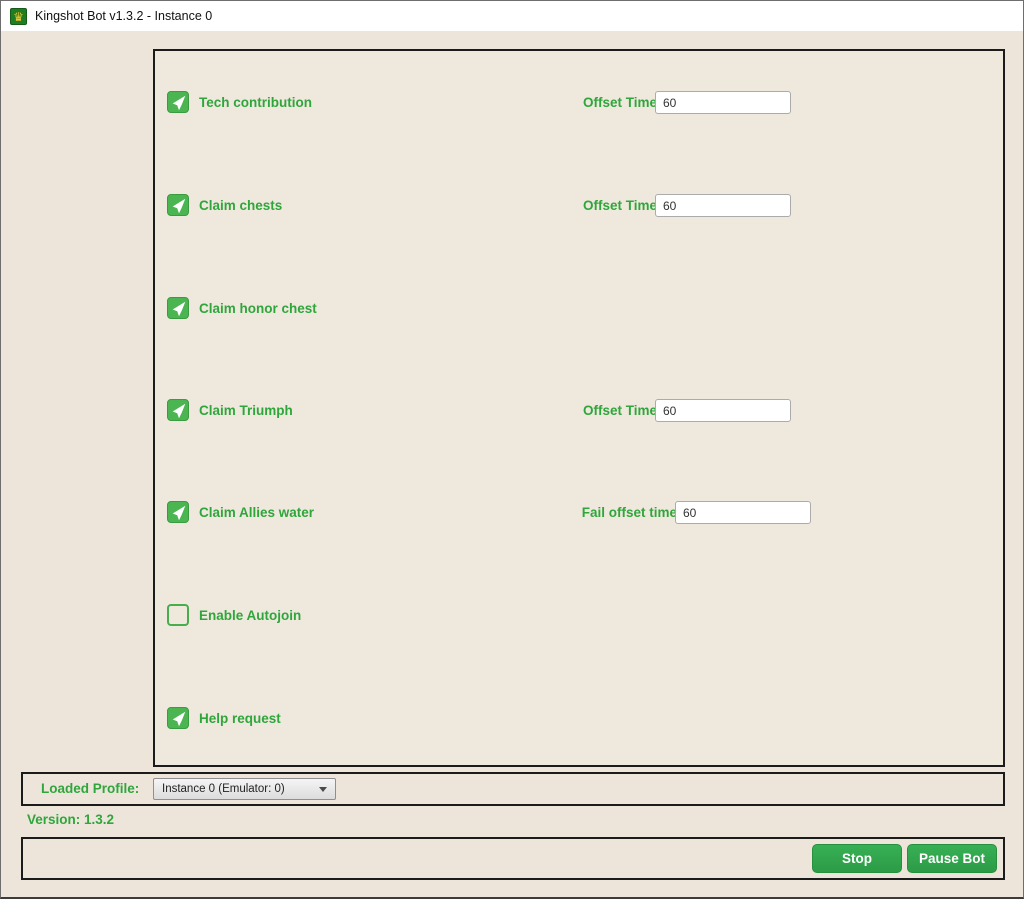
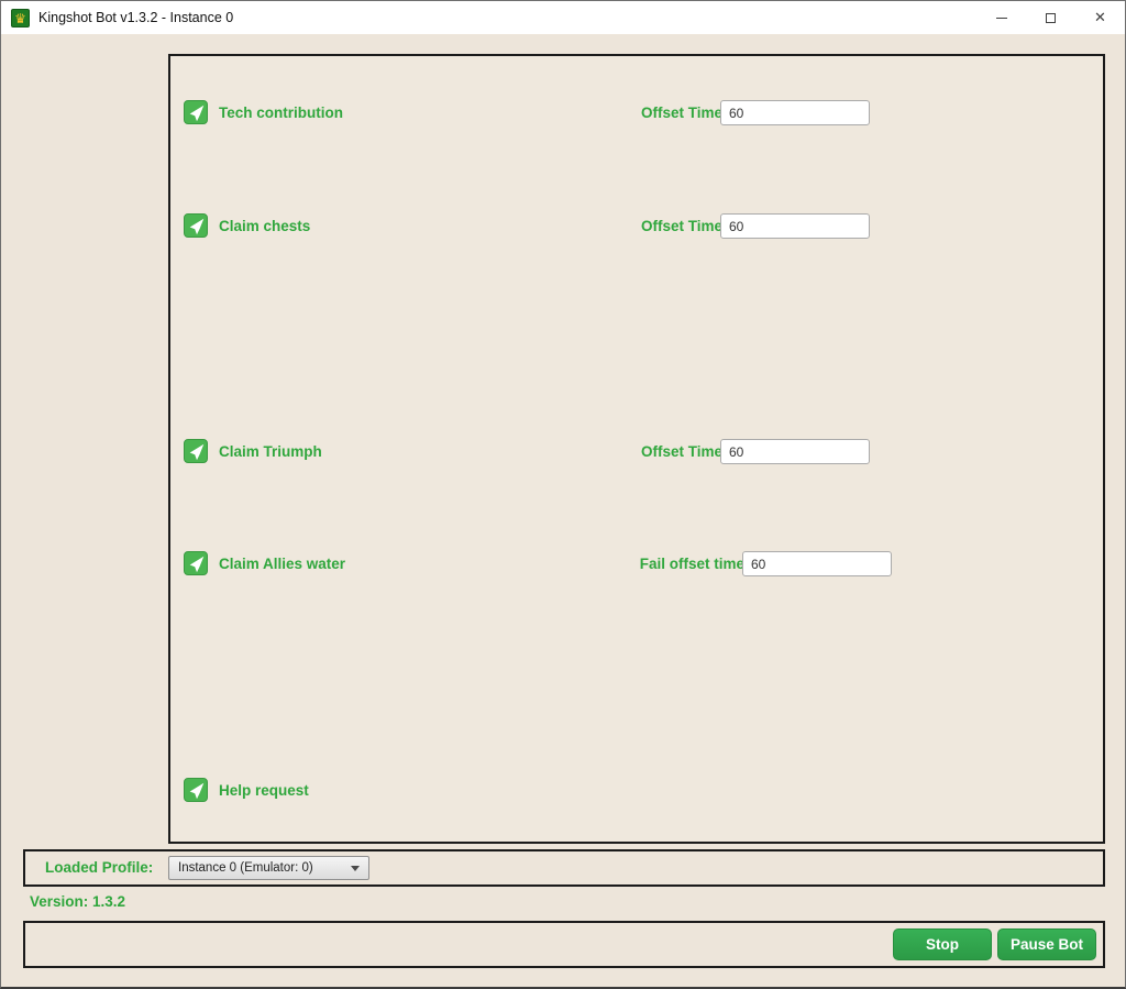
  ♛
  Kingshot Bot v1.3.2 - Instance 0
+ ✕
  Tech contribution
  Offset Time
  60
  Claim chests
  Offset Time
  60
- Claim honor chest
  Claim Triumph
  Offset Time
  60
  Claim Allies water
  Fail offset time
  60
- Enable Autojoin
  Help request
  Loaded Profile:
  Instance 0 (Emulator: 0)
  Version: 1.3.2
  Stop
  Pause Bot
